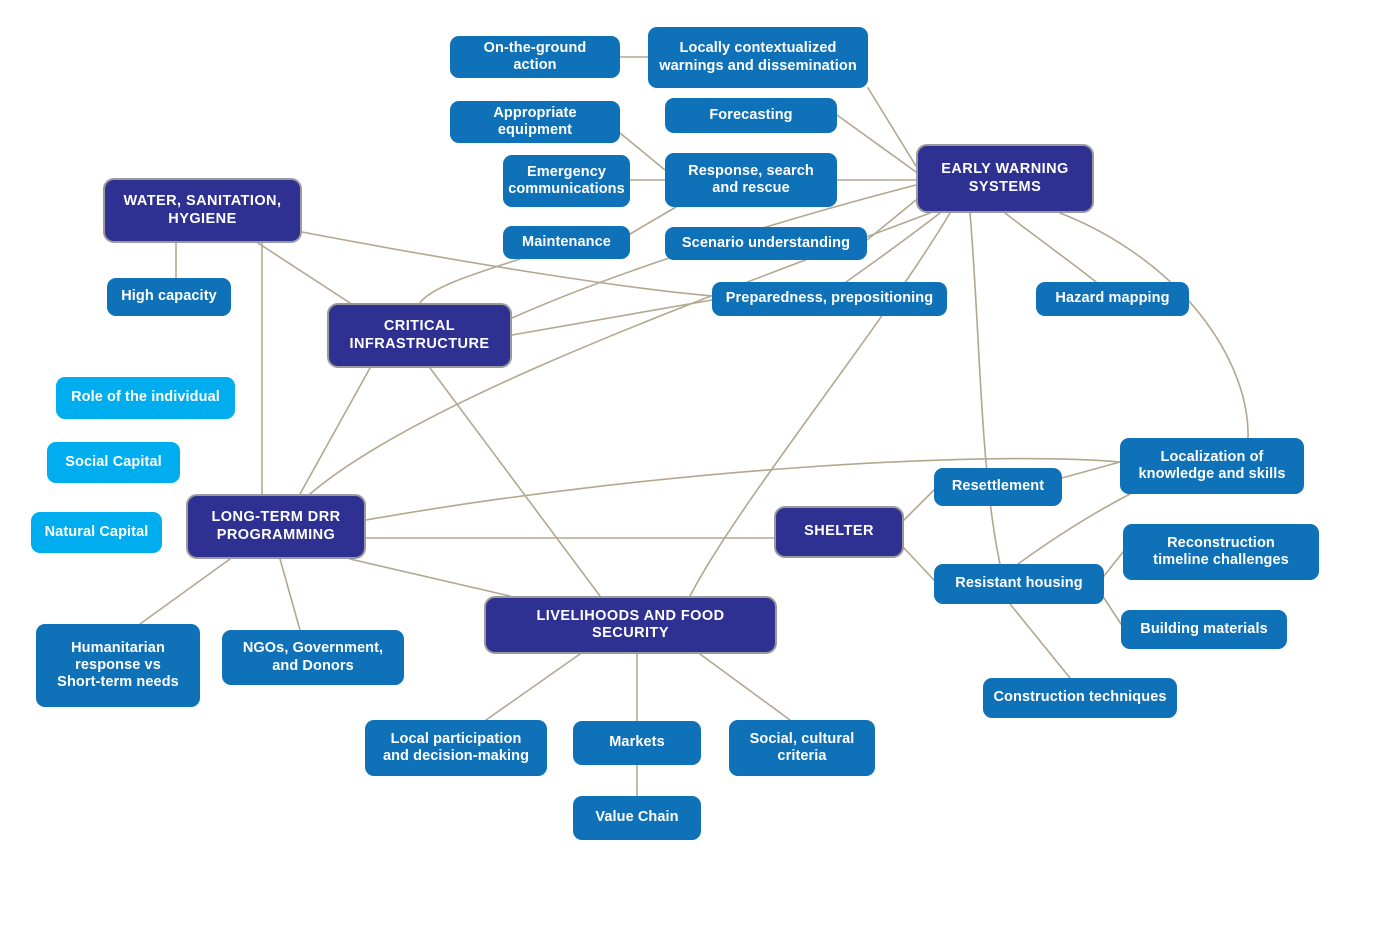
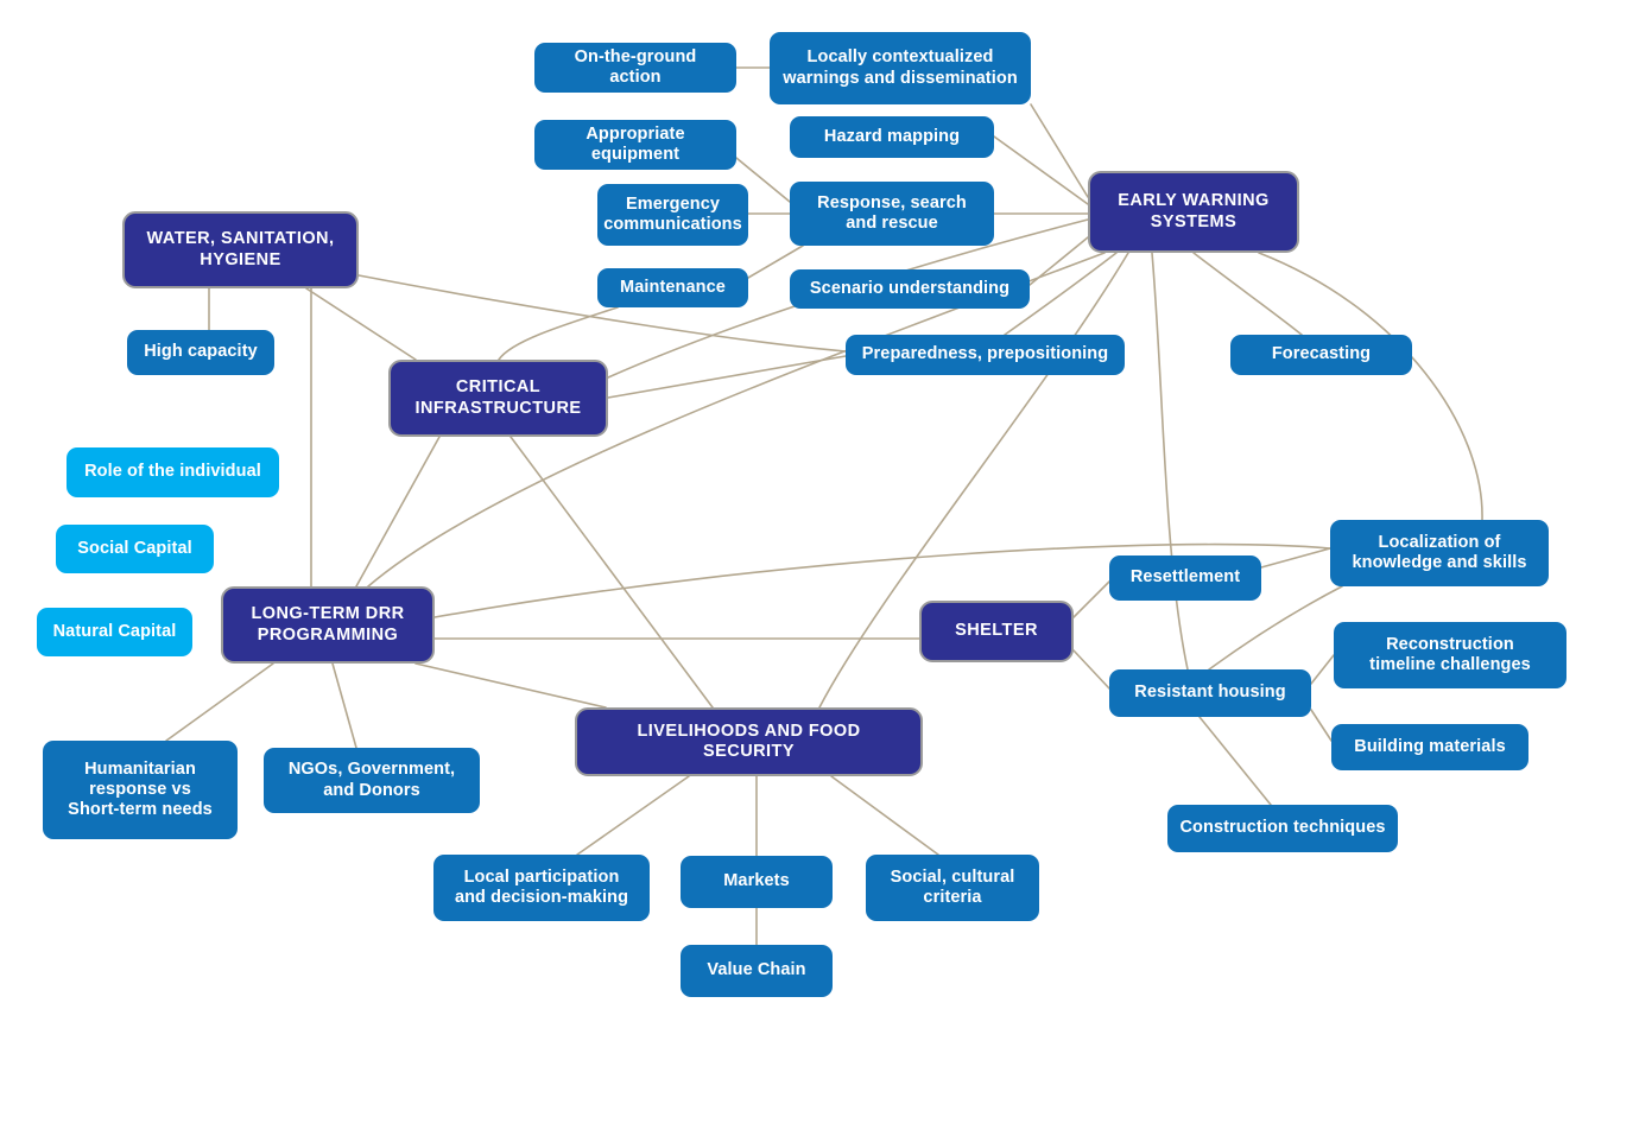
  On-the-ground action
  Locally contextualized
  warnings and dissemination
  Appropriate equipment
- Forecasting
+ Hazard mapping
  Emergency
  communications
  Response, search
  and rescue
  EARLY WARNING
  SYSTEMS
  WATER, SANITATION,
  HYGIENE
  Maintenance
  Scenario understanding
  Preparedness, prepositioning
- Hazard mapping
+ Forecasting
  High capacity
  CRITICAL
  INFRASTRUCTURE
  Role of the individual
  Social Capital
  Localization of
  knowledge and skills
  Natural Capital
  LONG-TERM DRR
  PROGRAMMING
  Resettlement
  Reconstruction
  timeline challenges
  SHELTER
  Resistant housing
  Building materials
  LIVELIHOODS AND FOOD SECURITY
  Humanitarian
  response vs
  Short-term needs
  NGOs, Government,
  and Donors
  Construction techniques
  Local participation
  and decision-making
  Markets
  Social, cultural
  criteria
  Value Chain
